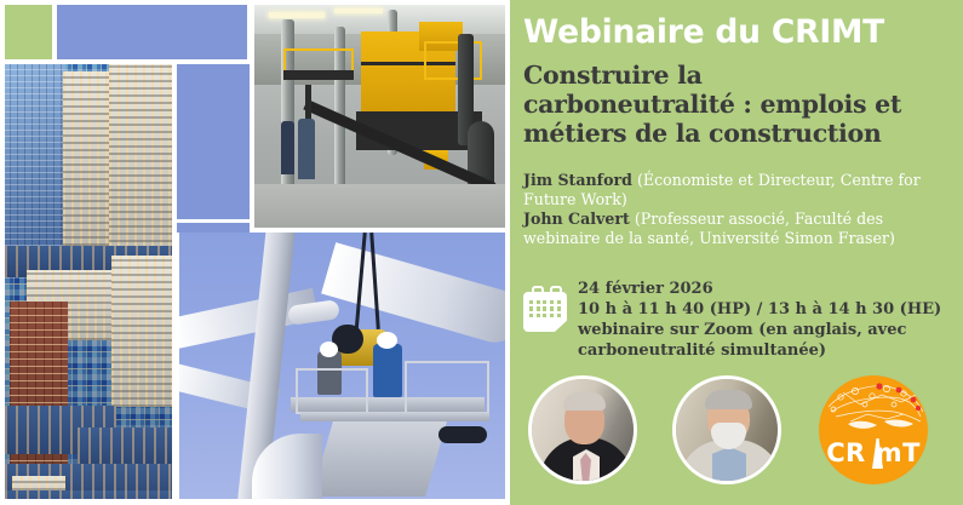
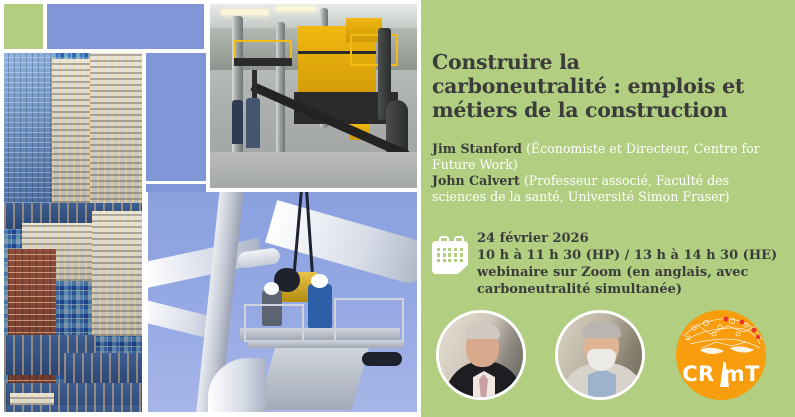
- Webinaire du CRIMT
  Construire la
  carboneutralité : emplois et
  métiers de la construction
  Jim Stanford (Économiste et Directeur, Centre for Future Work)
- John Calvert (Professeur associé, Faculté des webinaire de la santé, Université Simon Fraser)
+ John Calvert (Professeur associé, Faculté des sciences de la santé, Université Simon Fraser)
  24 février 2026
- 10 h à 11 h 40 (HP) / 13 h à 14 h 30 (HE)
+ 10 h à 11 h 30 (HP) / 13 h à 14 h 30 (HE)
  webinaire sur Zoom (en anglais, avec carboneutralité simultanée)
  CR mT
